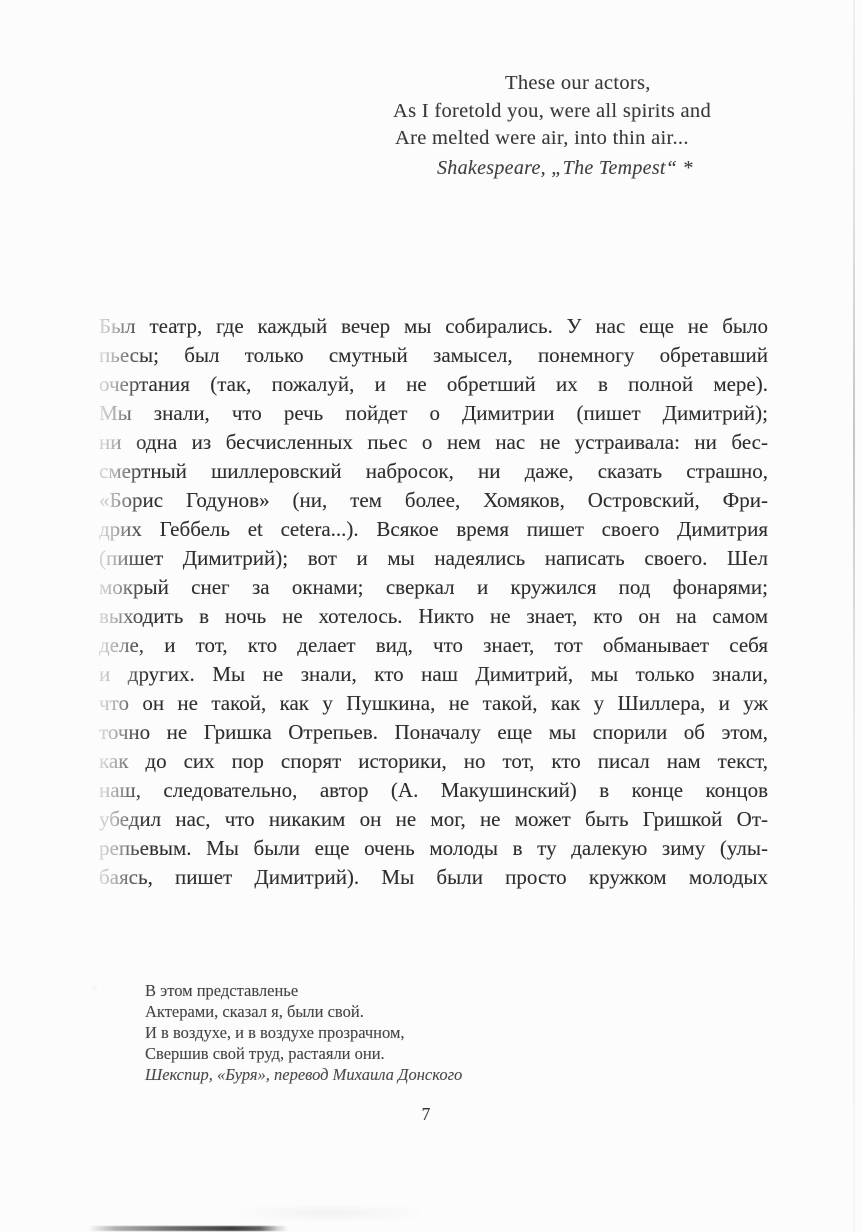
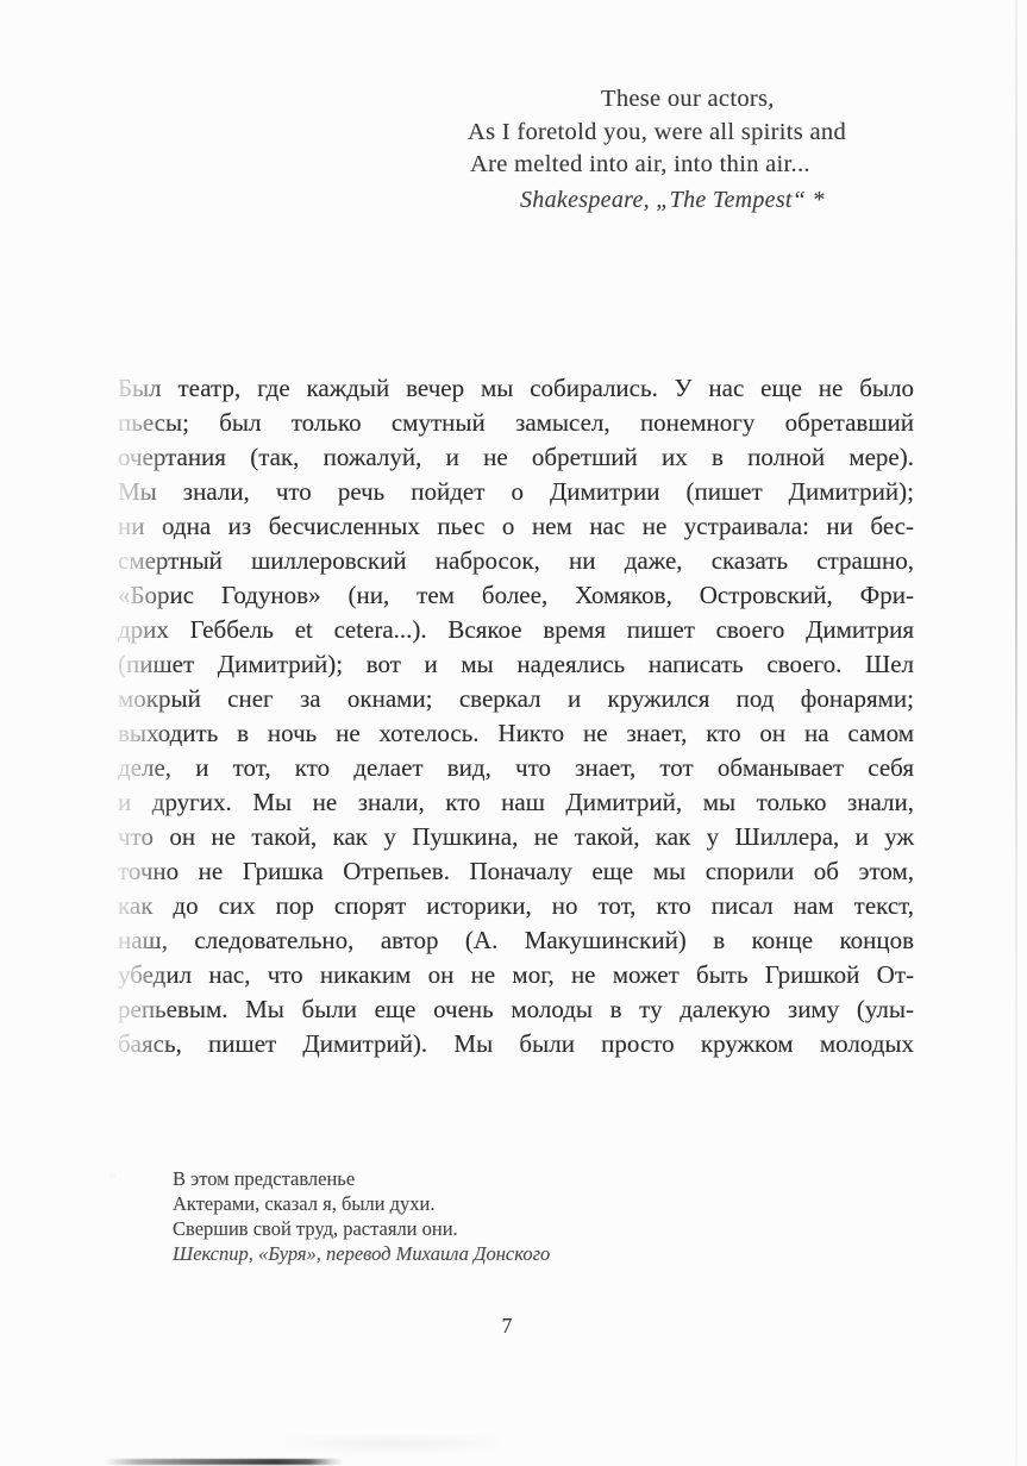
  These our actors,
  As I foretold you, were all spirits and
- Are melted were air, into thin air...
+ Are melted into air, into thin air...
  Shakespeare, „The Tempest“ *
  театр, где каждый вечер мы собирались. У нас еще не было
  ; был только смутный замысел, понемногу обретавший
  ания (так, пожалуй, и не обретший их в полной мере).
  знали, что речь пойдет о Димитрии (пишет Димитрий);
  дна из бесчисленных пьес о нем нас не устраивала: ни бес-
  ный шиллеровский набросок, ни даже, сказать страшно,
  ис Годунов» (ни, тем более, Хомяков, Островский, Фри-
  Геббель et cetera...). Всякое время пишет своего Димитрия
  ет Димитрий); вот и мы надеялись написать своего. Шел
  ый снег за окнами; сверкал и кружился под фонарями;
  ить в ночь не хотелось. Никто не знает, кто он на самом
  и тот, кто делает вид, что знает, тот обманывает себя
  угих. Мы не знали, кто наш Димитрий, мы только знали,
  н не такой, как у Пушкина, не такой, как у Шиллера, и уж
  не Гришка Отрепьев. Поначалу еще мы спорили об этом,
  до сих пор спорят историки, но тот, кто писал нам текст,
  следовательно, автор (А. Макушинский) в конце концов
  л нас, что никаким он не мог, не может быть Гришкой От-
  вым. Мы были еще очень молоды в ту далекую зиму (улы-
  , пишет Димитрий). Мы были просто кружком молодых
  В этом представленье
- Актерами, сказал я, были свой.
+ Актерами, сказал я, были духи.
- И в воздухе, и в воздухе прозрачном,
  Свершив свой труд, растаяли они.
  Шекспир, «Буря», перевод Михаила Донского
  7
